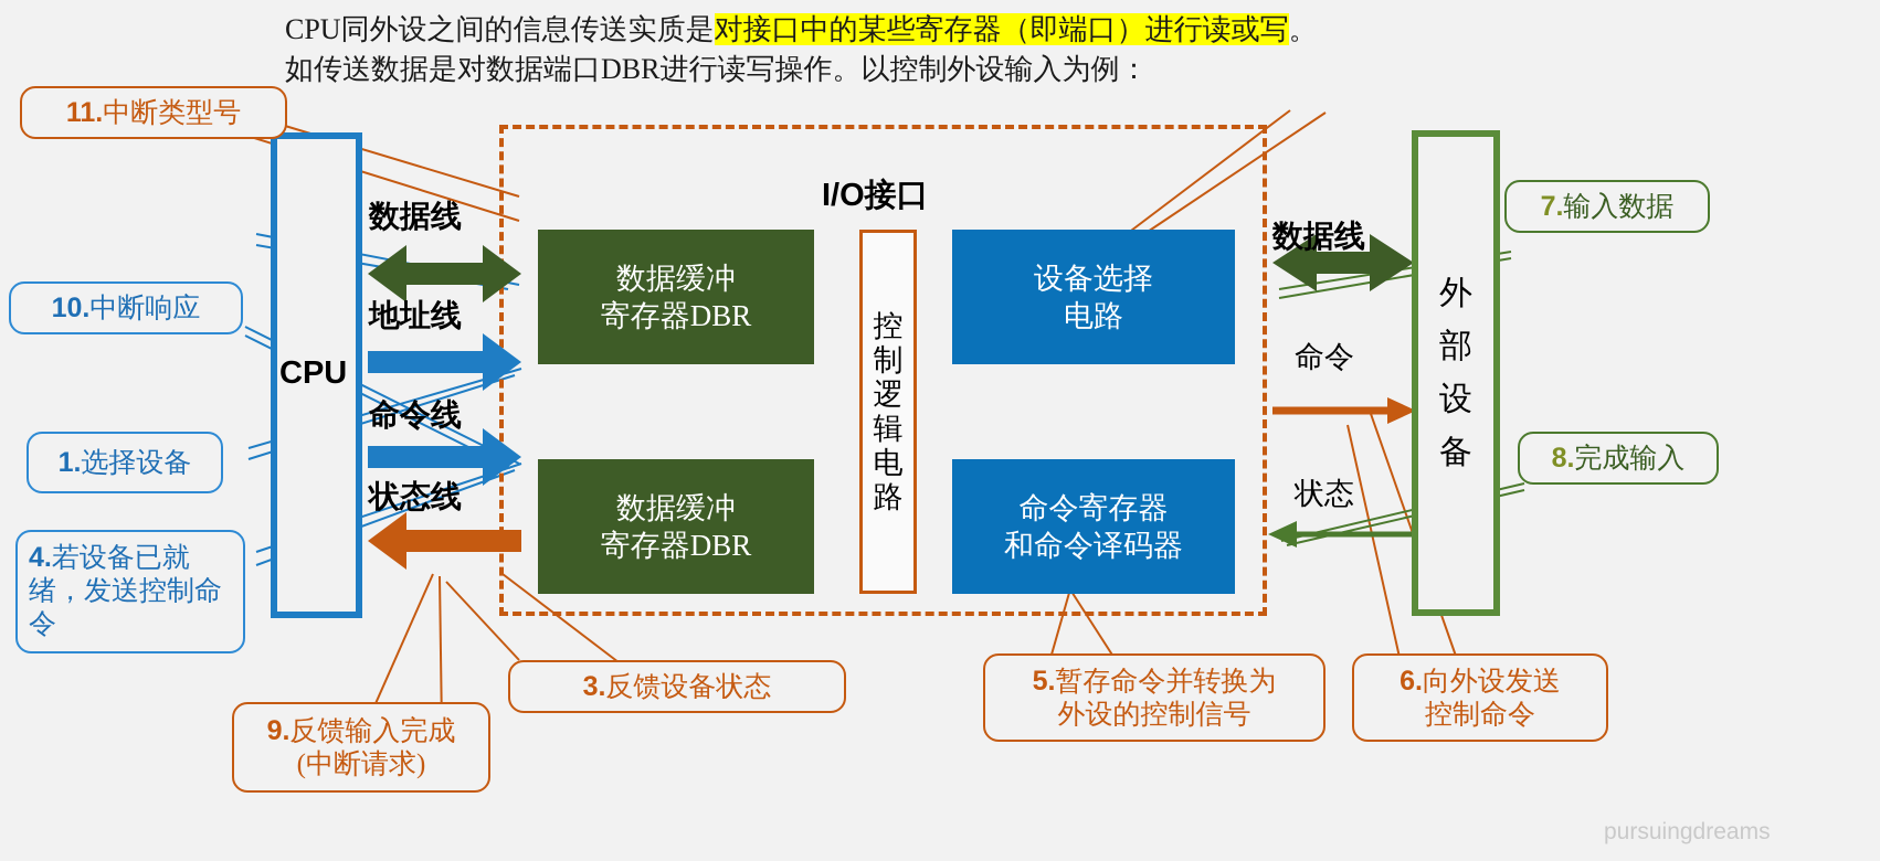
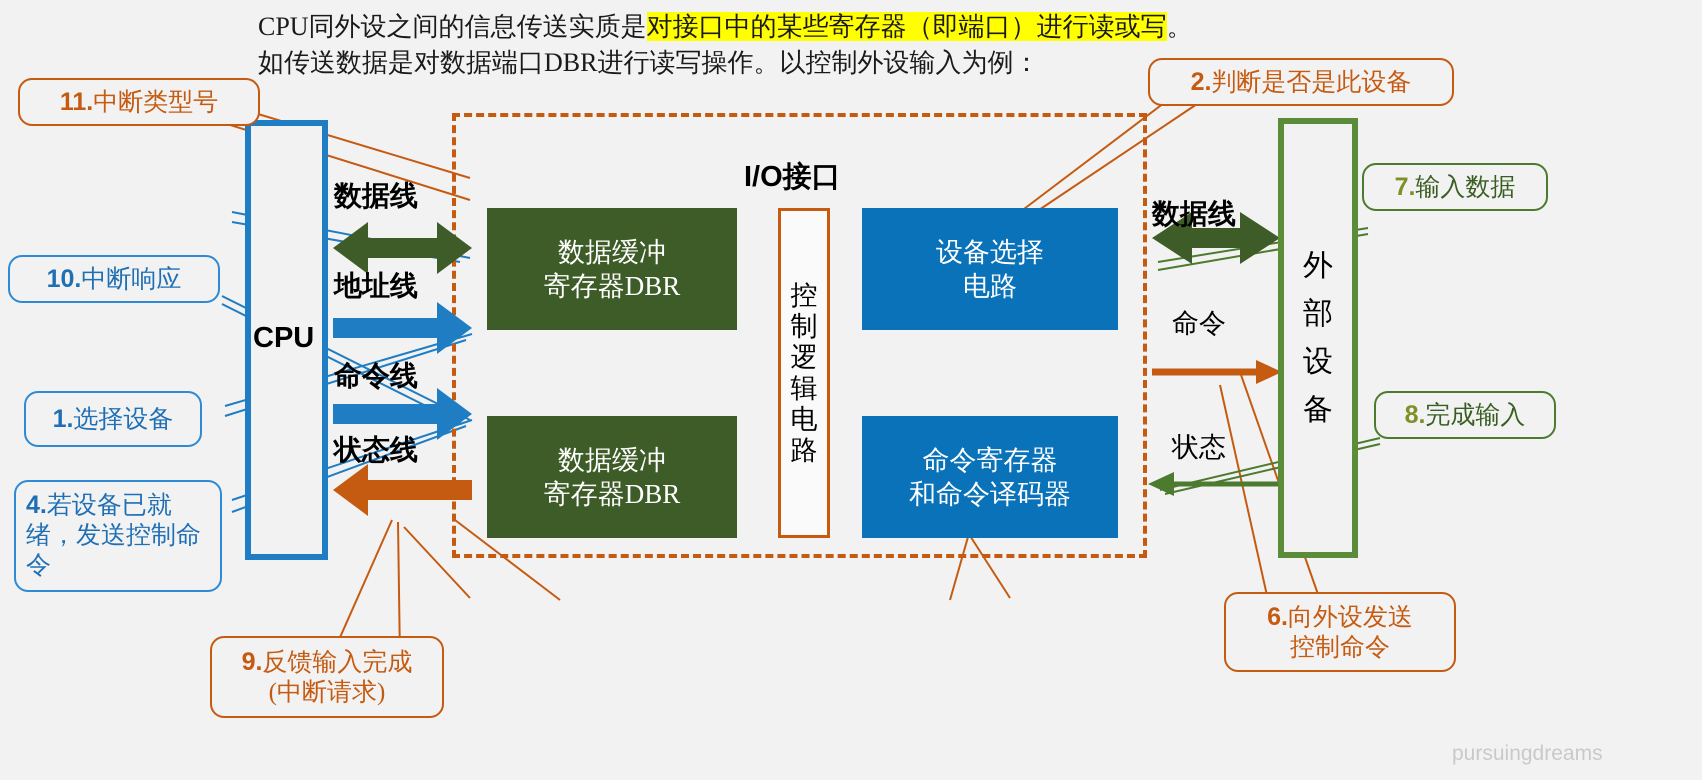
  CPU同外设之间的信息传送实质是对接口中的某些寄存器（即端口）进行读或写。
  如传送数据是对数据端口DBR进行读写操作。以控制外设输入为例：
  CPU
  I/O接口
  数据线
  地址线
  命令线
  状态线
  数据线
  命令
  状态
  数据缓冲
  寄存器DBR
  数据缓冲
  寄存器DBR
  控制逻辑电路
  设备选择
  电路
  命令寄存器
  和命令译码器
  外部设备
  11.中断类型号
  10.中断响应
  1.选择设备
  4.若设备已就绪，发送控制命令
  9.反馈输入完成
  (中断请求)
- 3.反馈设备状态
- 5.暂存命令并转换为
- 外设的控制信号
  6.向外设发送
  控制命令
+ 2.判断是否是此设备
  7.输入数据
  8.完成输入
  pursuingdreams
